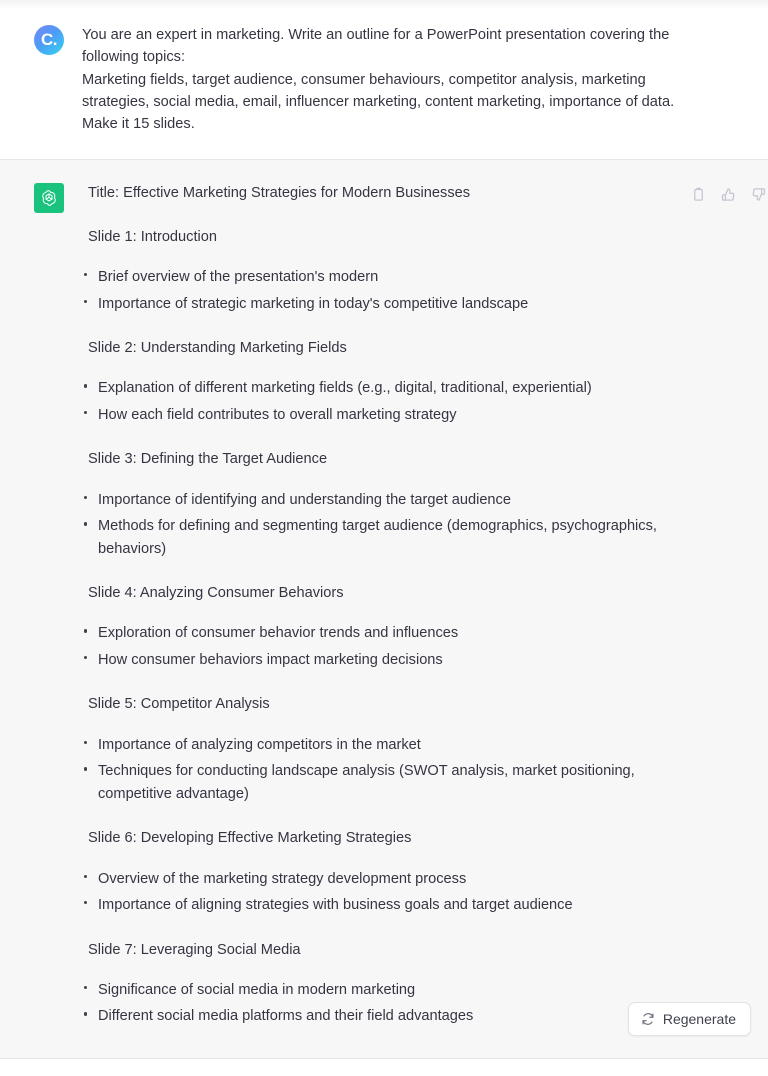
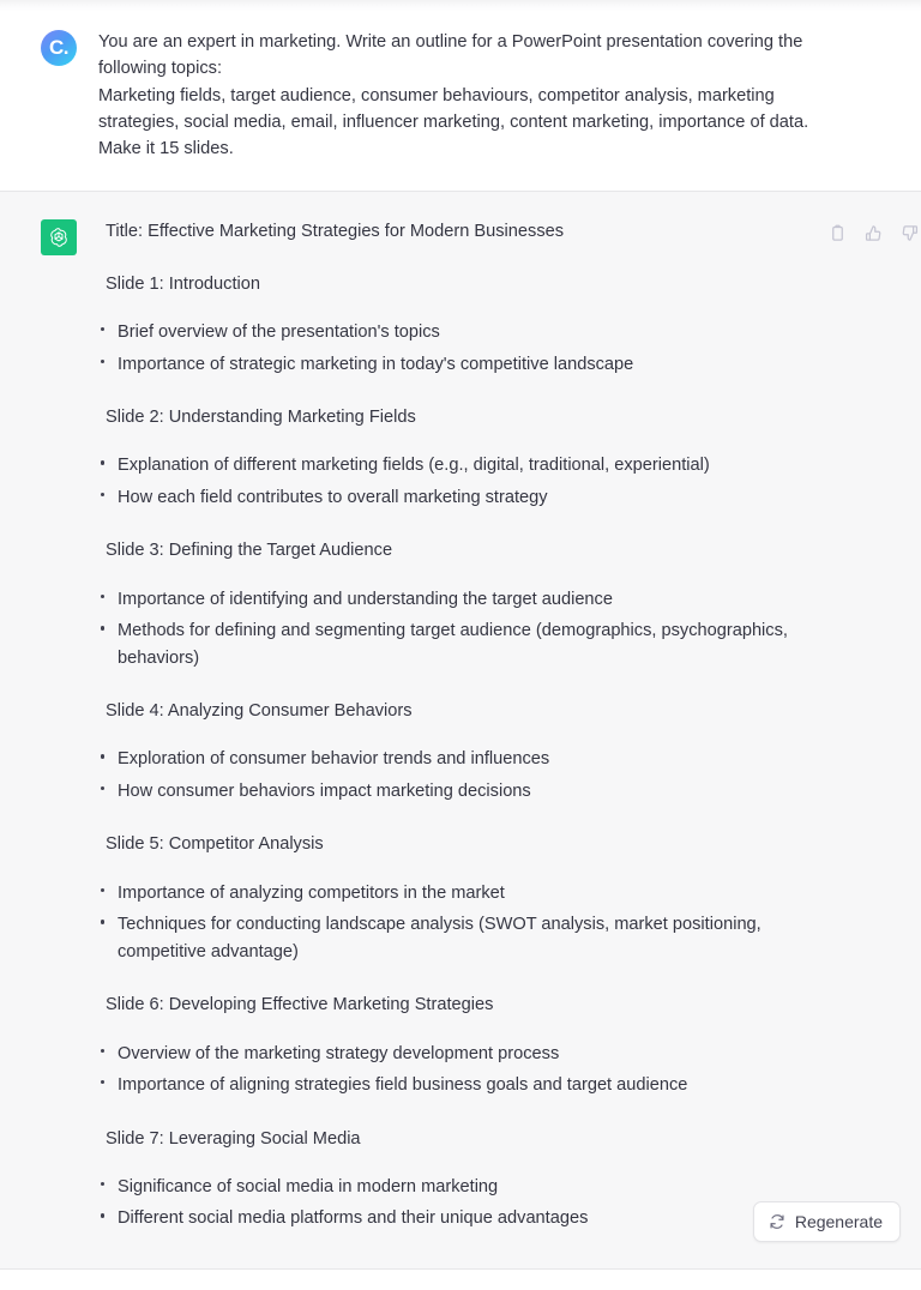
  C.
  You are an expert in marketing. Write an outline for a PowerPoint presentation covering the following topics:
  Marketing fields, target audience, consumer behaviours, competitor analysis, marketing strategies, social media, email, influencer marketing, content marketing, importance of data. Make it 15 slides.
  Title: Effective Marketing Strategies for Modern Businesses
  Slide 1: Introduction
- Brief overview of the presentation's modern
+ Brief overview of the presentation's topics
  Importance of strategic marketing in today's competitive landscape
  Slide 2: Understanding Marketing Fields
  Explanation of different marketing fields (e.g., digital, traditional, experiential)
  How each field contributes to overall marketing strategy
  Slide 3: Defining the Target Audience
  Importance of identifying and understanding the target audience
  Methods for defining and segmenting target audience (demographics, psychographics, behaviors)
  Slide 4: Analyzing Consumer Behaviors
  Exploration of consumer behavior trends and influences
  How consumer behaviors impact marketing decisions
  Slide 5: Competitor Analysis
  Importance of analyzing competitors in the market
  Techniques for conducting landscape analysis (SWOT analysis, market positioning, competitive advantage)
  Slide 6: Developing Effective Marketing Strategies
  Overview of the marketing strategy development process
- Importance of aligning strategies with business goals and target audience
+ Importance of aligning strategies field business goals and target audience
  Slide 7: Leveraging Social Media
  Significance of social media in modern marketing
- Different social media platforms and their field advantages
+ Different social media platforms and their unique advantages
  Regenerate
